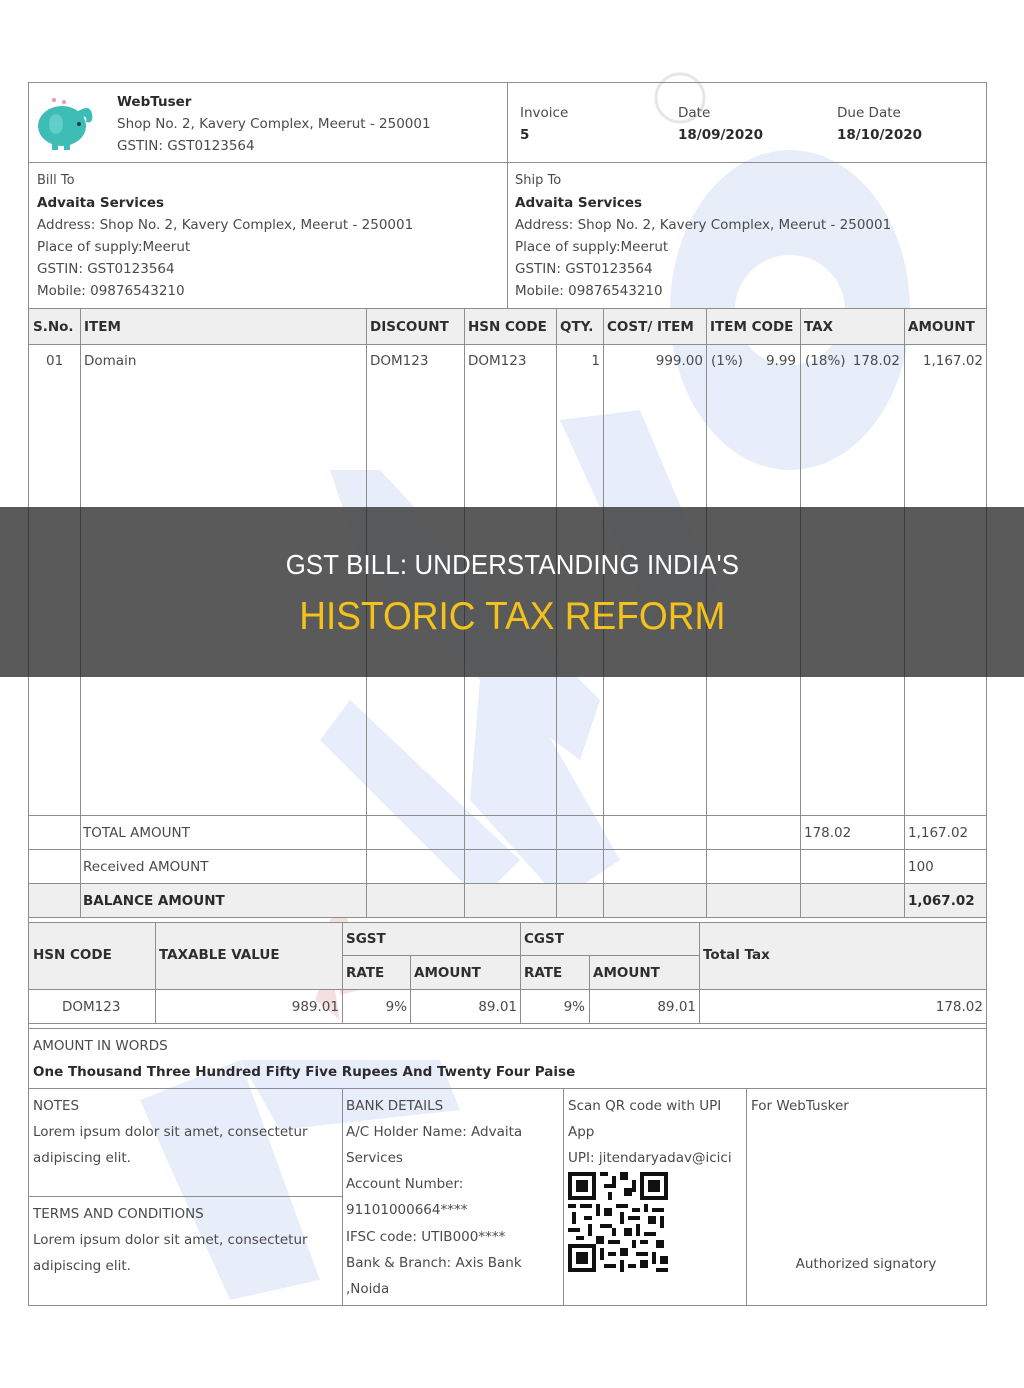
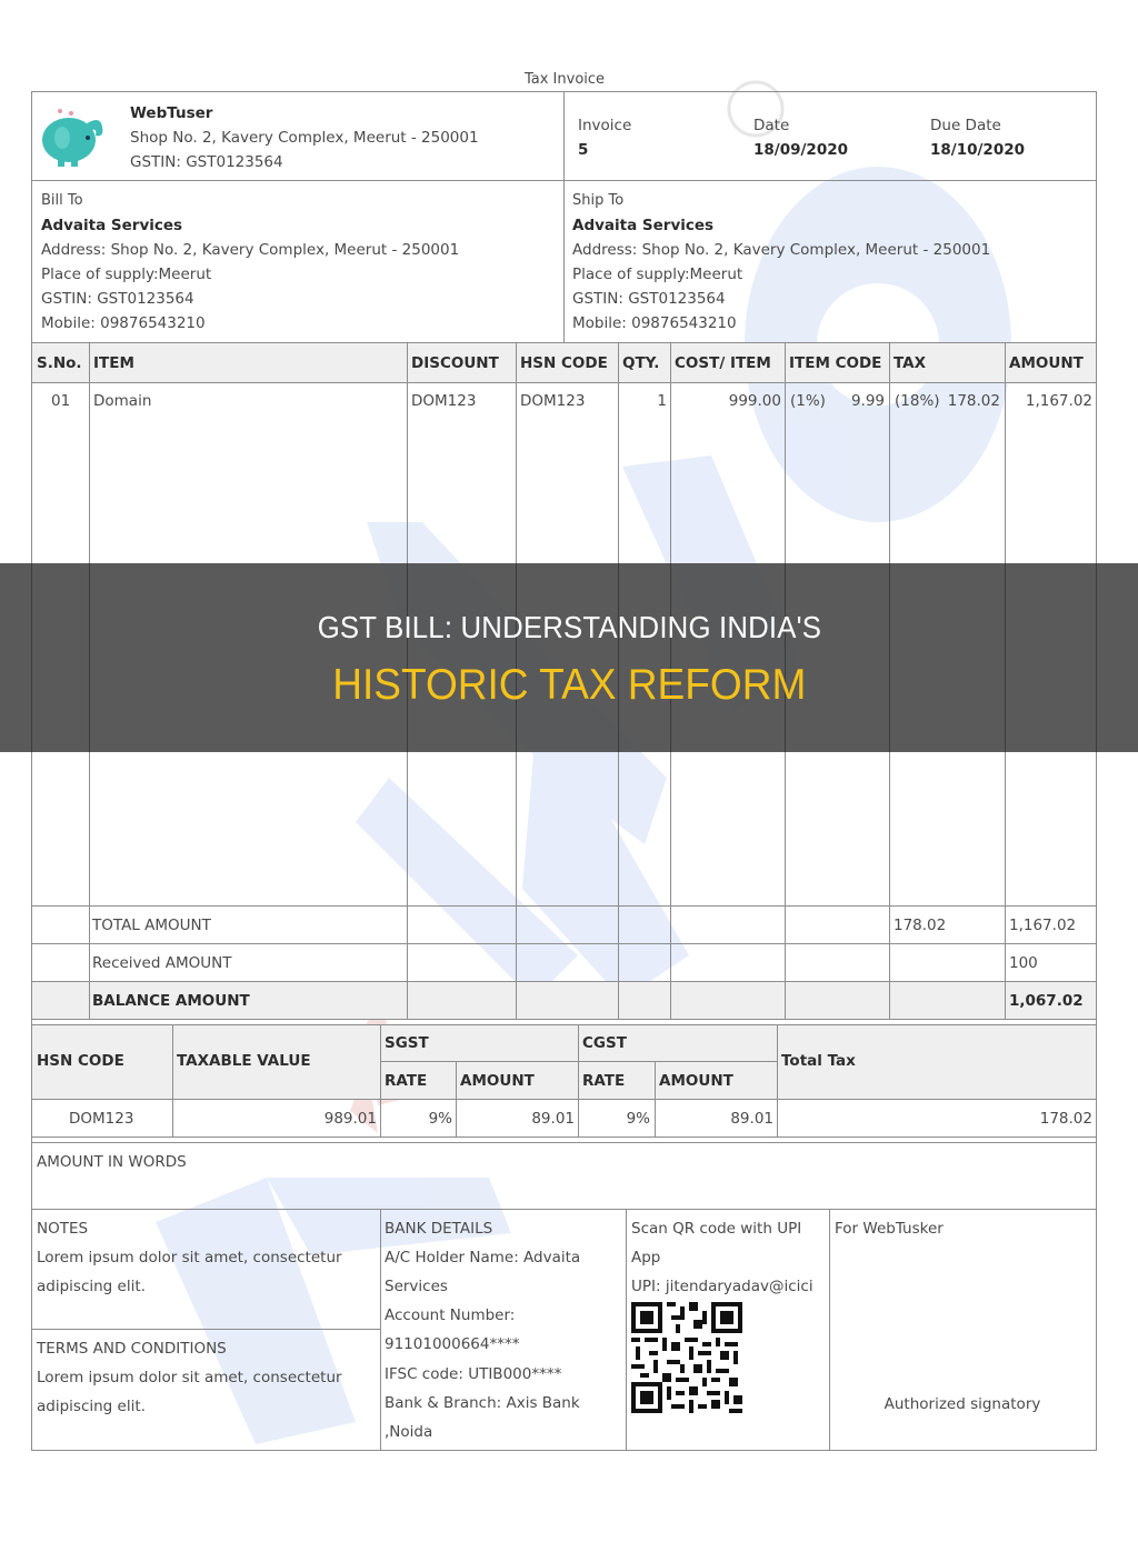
+ Tax Invoice
  WebTuser
  Shop No. 2, Kavery Complex, Meerut - 250001
  GSTIN: GST0123564
  Invoice
  5
  Date
  18/09/2020
  Due Date
  18/10/2020
  Bill To
  Advaita Services
  Address: Shop No. 2, Kavery Complex, Meerut - 250001
  Place of supply:Meerut
  GSTIN: GST0123564
  Mobile: 09876543210
  Ship To
  Advaita Services
  Address: Shop No. 2, Kavery Complex, Meerut - 250001
  Place of supply:Meerut
  GSTIN: GST0123564
  Mobile: 09876543210
  S.No.
  ITEM
  DISCOUNT
  HSN CODE
  QTY.
  COST/ ITEM
  ITEM CODE
  TAX
  AMOUNT
  01
  Domain
  DOM123
  DOM123
  1
  999.00
  (1%)
  9.99
  (18%)
  178.02
  1,167.02
  TOTAL AMOUNT
  178.02
  1,167.02
  Received AMOUNT
  100
  BALANCE AMOUNT
  1,067.02
  HSN CODE
  TAXABLE VALUE
  SGST
  CGST
  RATE
  AMOUNT
  RATE
  AMOUNT
  Total Tax
  DOM123
  989.01
  9%
  89.01
  9%
  89.01
  178.02
  AMOUNT IN WORDS
- One Thousand Three Hundred Fifty Five Rupees And Twenty Four Paise
  NOTES
  Lorem ipsum dolor sit amet, consectetur
  adipiscing elit.
  TERMS AND CONDITIONS
  Lorem ipsum dolor sit amet, consectetur
  adipiscing elit.
  BANK DETAILS
  A/C Holder Name: Advaita
  Services
  Account Number:
  91101000664****
  IFSC code: UTIB000****
  Bank & Branch: Axis Bank
  ,Noida
  Scan QR code with UPI
  App
  UPI: jitendaryadav@icici
  For WebTusker
  Authorized signatory
  GST BILL: UNDERSTANDING INDIA'S
  HISTORIC TAX REFORM
